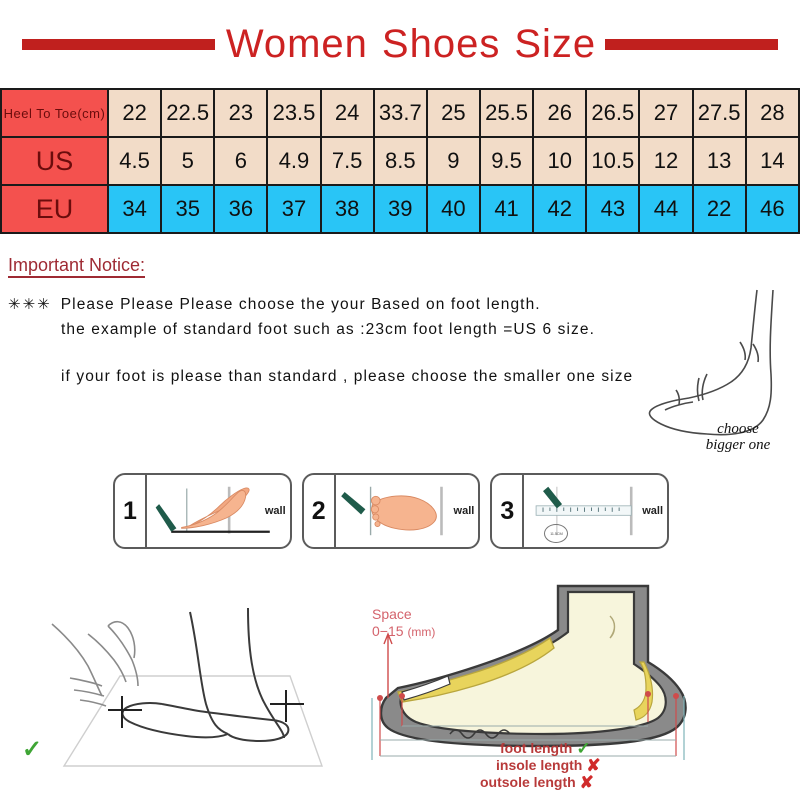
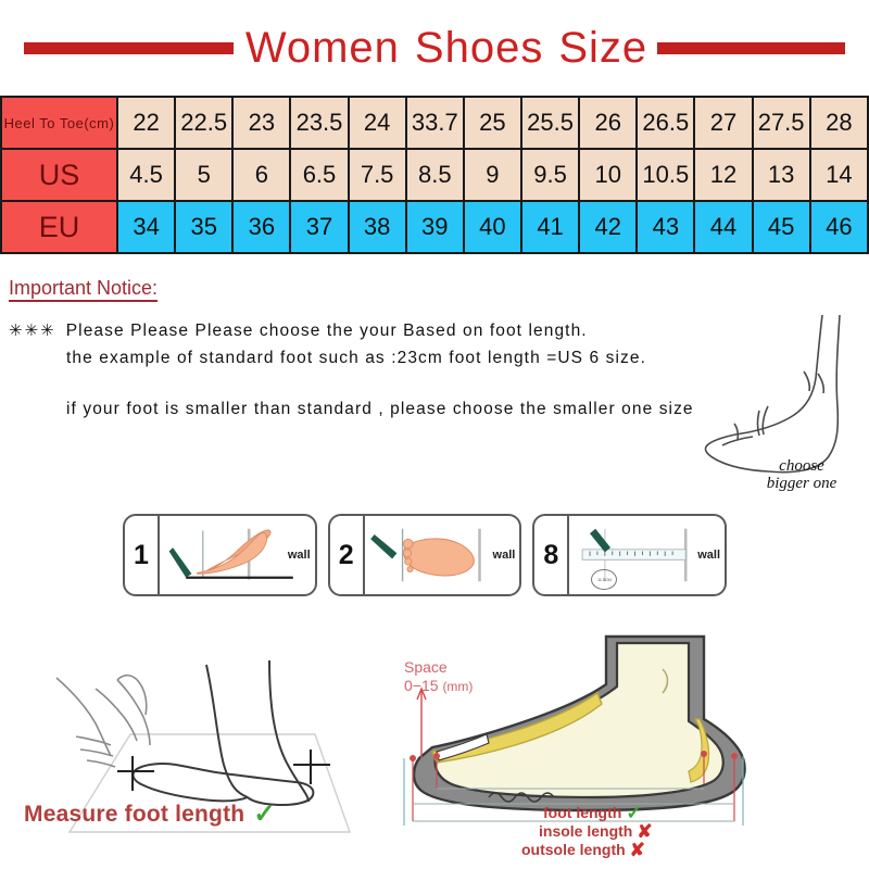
  Women Shoes Size
  Heel To Toe(cm)	22	22.5	23	23.5	24	33.7	25	25.5	26	26.5	27	27.5	28
- US	4.5	5	6	4.9	7.5	8.5	9	9.5	10	10.5	12	13	14
+ US	4.5	5	6	6.5	7.5	8.5	9	9.5	10	10.5	12	13	14
- EU	34	35	36	37	38	39	40	41	42	43	44	22	46
+ EU	34	35	36	37	38	39	40	41	42	43	44	45	46
  Important Notice:
  ✳✳✳ Please Please Please choose the your Based on foot length.
  the example of standard foot such as :23cm foot length =US 6 size.
- if your foot is please than standard , please choose the smaller one size
+ if your foot is smaller than standard , please choose the smaller one size
  choose
  bigger one
  1
  wall
  2
  wall
- 3
+ 8
  wall
+ Measure foot length
  ✓
  Space
  0−15 (mm)
  foot length
  ✓
  insole length
  ✘
  outsole length
  ✘
